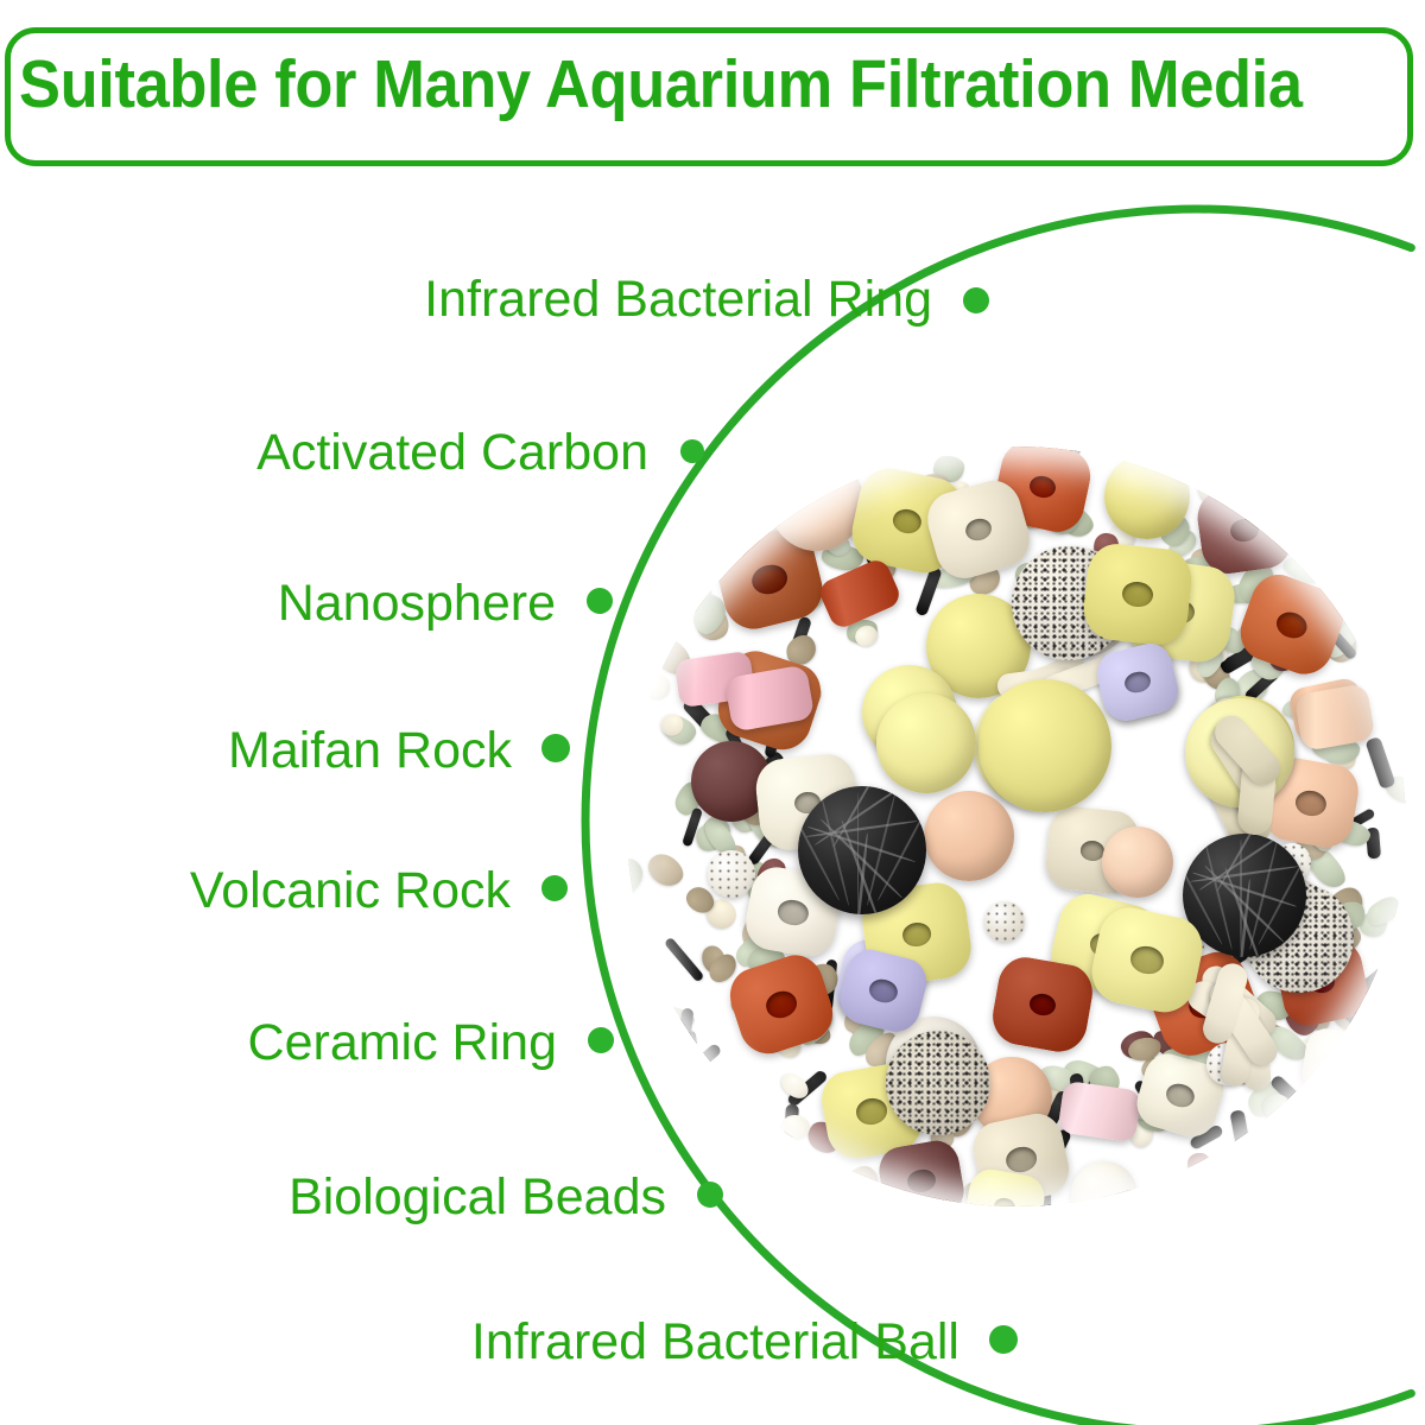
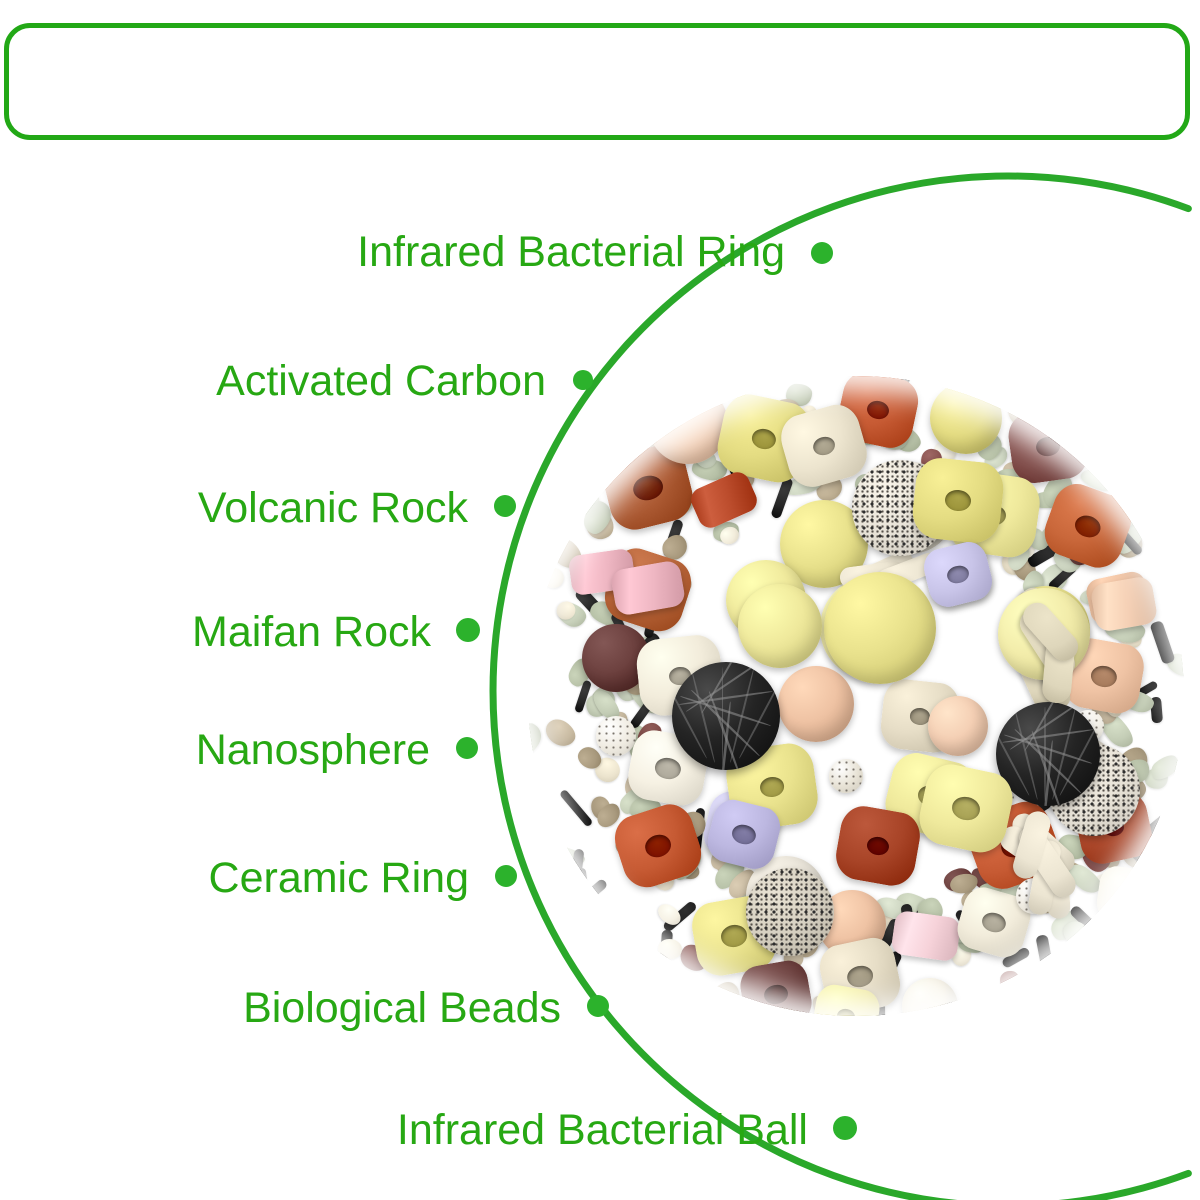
- Suitable for Many Aquarium Filtration Media
  Infrared Bacterial Ring
  Activated Carbon
- Nanosphere
+ Volcanic Rock
  Maifan Rock
- Volcanic Rock
+ Nanosphere
  Ceramic Ring
  Biological Beads
  Infrared Bacterial Ball
